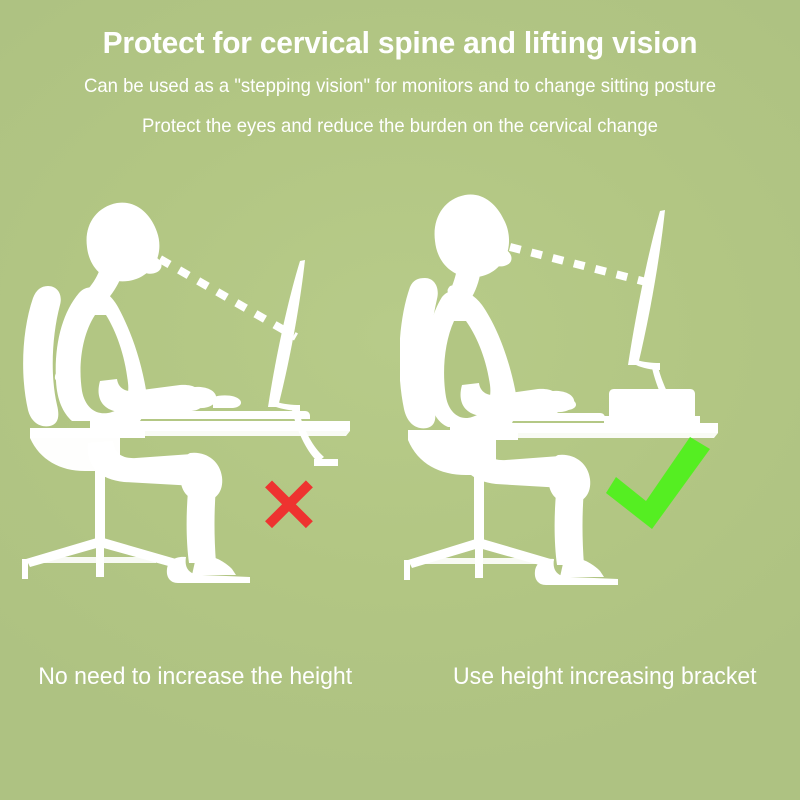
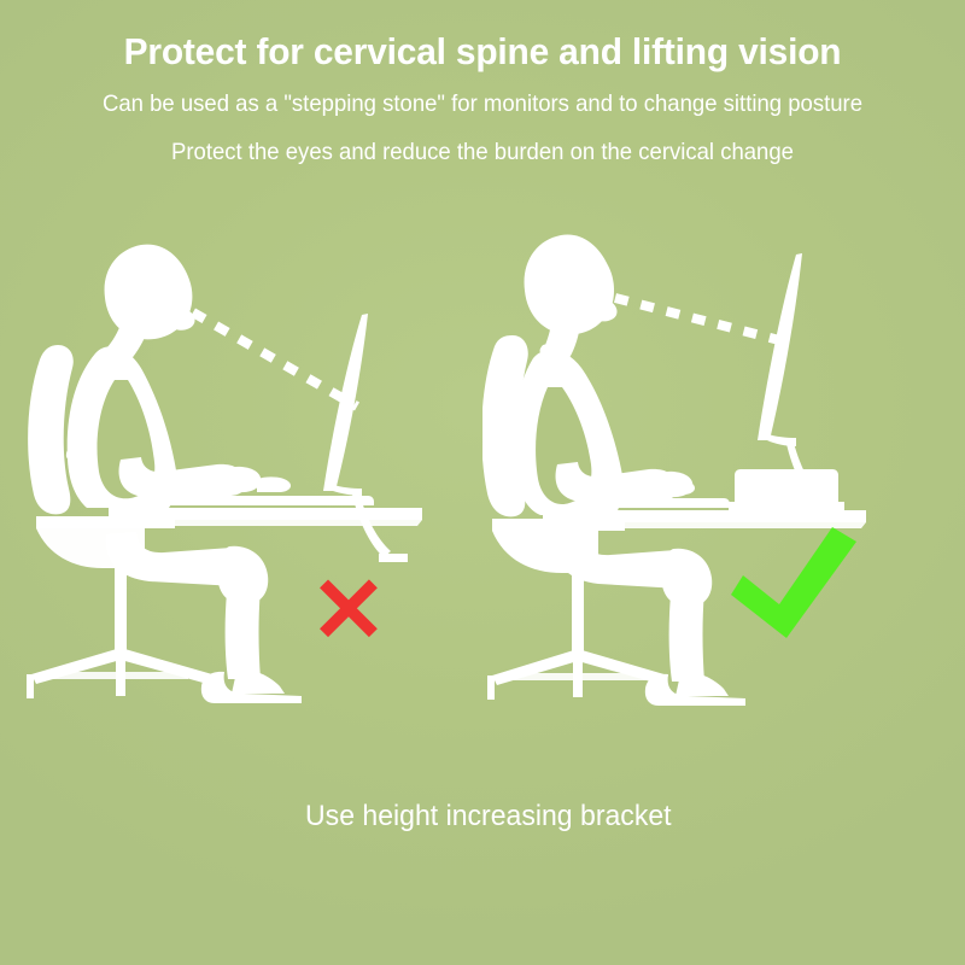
  Protect for cervical spine and lifting vision
- Can be used as a "stepping vision" for monitors and to change sitting posture
+ Can be used as a "stepping stone" for monitors and to change sitting posture
  Protect the eyes and reduce the burden on the cervical change
  ✕
- No need to increase the height
  Use height increasing bracket
